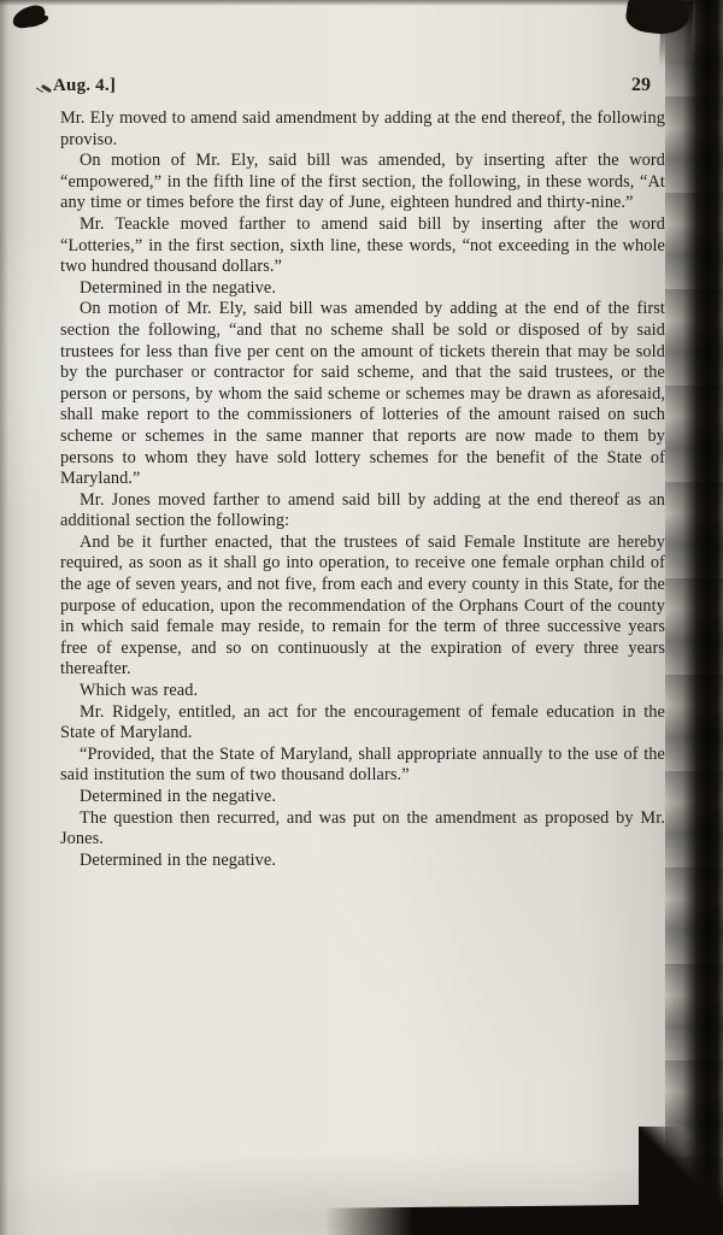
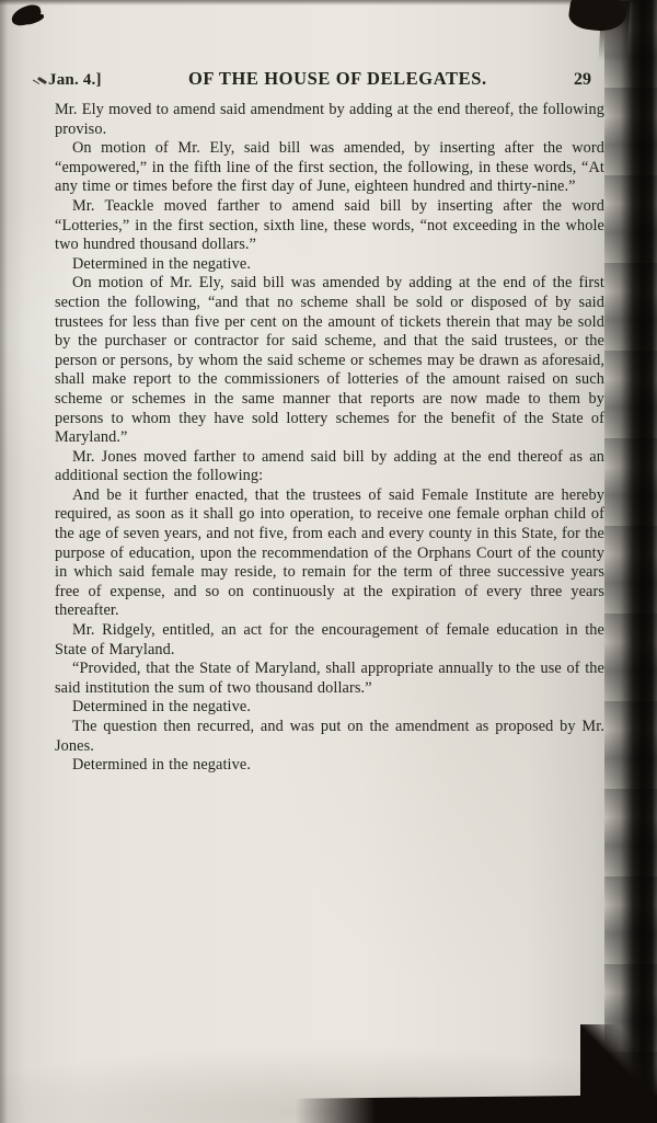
- Aug. 4.]
+ Jan. 4.]
+ OF THE HOUSE OF DELEGATES.
  29
  Mr. Ely moved to amend said amendment by adding at the end thereof, the following proviso.
  On motion of Mr. Ely, said bill was amended, by inserting after the word “empowered,” in the fifth line of the first section, the following, in these words, “At any time or times before the first day of June, eighteen hundred and thirty-nine.”
  Mr. Teackle moved farther to amend said bill by inserting after the word “Lotteries,” in the first section, sixth line, these words, “not exceeding in the whole two hundred thousand dollars.”
  Determined in the negative.
  On motion of Mr. Ely, said bill was amended by adding at the end of the first section the following, “and that no scheme shall be sold or disposed of by said trustees for less than five per cent on the amount of tickets therein that may be sold by the purchaser or contractor for said scheme, and that the said trustees, or the person or persons, by whom the said scheme or schemes may be drawn as aforesaid, shall make report to the commissioners of lotteries of the amount raised on such scheme or schemes in the same manner that reports are now made to them by persons to whom they have sold lottery schemes for the benefit of the State of Maryland.”
  Mr. Jones moved farther to amend said bill by adding at the end thereof as an additional section the following:
  And be it further enacted, that the trustees of said Female Institute are hereby required, as soon as it shall go into operation, to receive one female orphan child of the age of seven years, and not five, from each and every county in this State, for the purpose of education, upon the recommendation of the Orphans Court of the county in which said female may reside, to remain for the term of three successive years free of expense, and so on continuously at the expiration of every three years thereafter.
- Which was read.
  Mr. Ridgely, entitled, an act for the encouragement of female education in the State of Maryland.
  “Provided, that the State of Maryland, shall appropriate annually to the use of the said institution the sum of two thousand dollars.”
  Determined in the negative.
  The question then recurred, and was put on the amendment as proposed by Mr. Jones.
  Determined in the negative.
